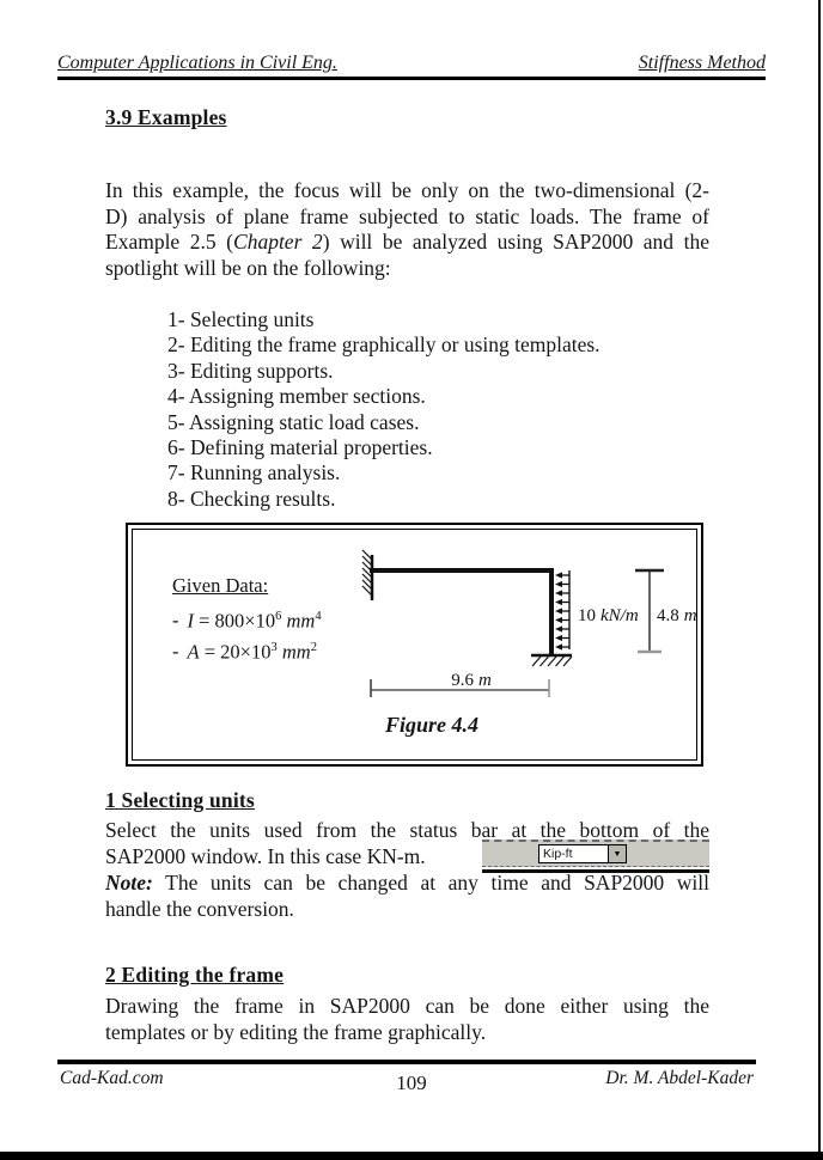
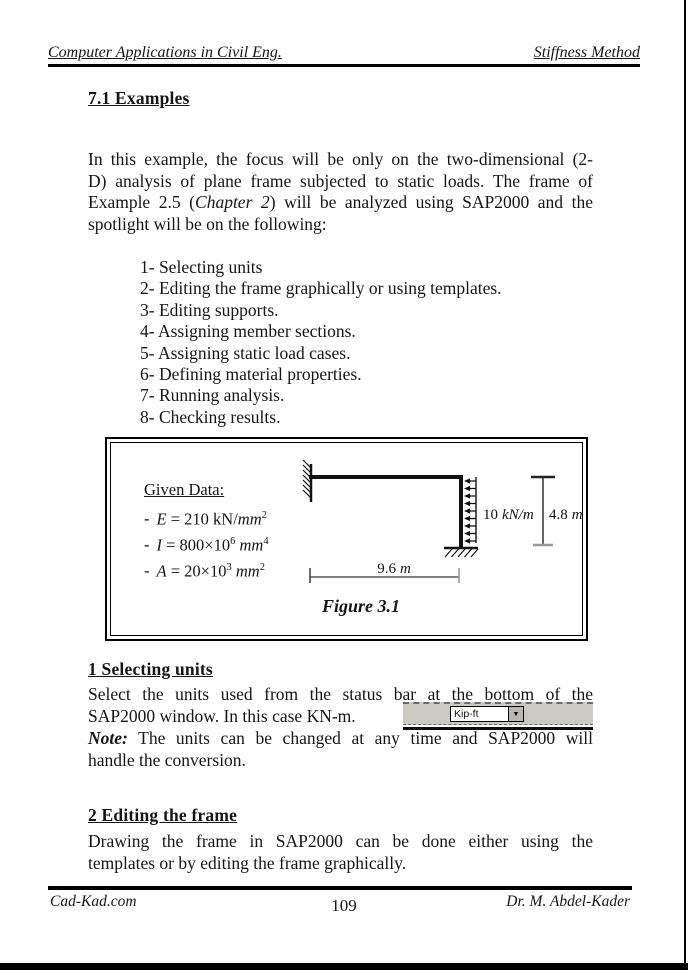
  Computer Applications in Civil Eng.
  Stiffness Method
- 3.9 Examples
+ 7.1 Examples
  In this example, the focus will be only on the two-dimensional (2-
  D) analysis of plane frame subjected to static loads. The frame of
  Example 2.5 (Chapter 2) will be analyzed using SAP2000 and the
  spotlight will be on the following:
  1- Selecting units
  2- Editing the frame graphically or using templates.
  3- Editing supports.
  4- Assigning member sections.
  5- Assigning static load cases.
  6- Defining material properties.
  7- Running analysis.
  8- Checking results.
  Given Data:
+ - E = 210 kN/mm2
  - I = 800×106 mm4
  - A = 20×103 mm2
  10 kN/m
  4.8 m
  9.6 m
- Figure 4.4
+ Figure 3.1
  1 Selecting units
  Select the units used from the status bar at the bottom of the
  SAP2000 window. In this case KN-m.
  Note: The units can be changed at any time and SAP2000 will
  handle the conversion.
  Kip-ft
  2 Editing the frame
  Drawing the frame in SAP2000 can be done either using the
  templates or by editing the frame graphically.
  Cad-Kad.com
  109
  Dr. M. Abdel-Kader
